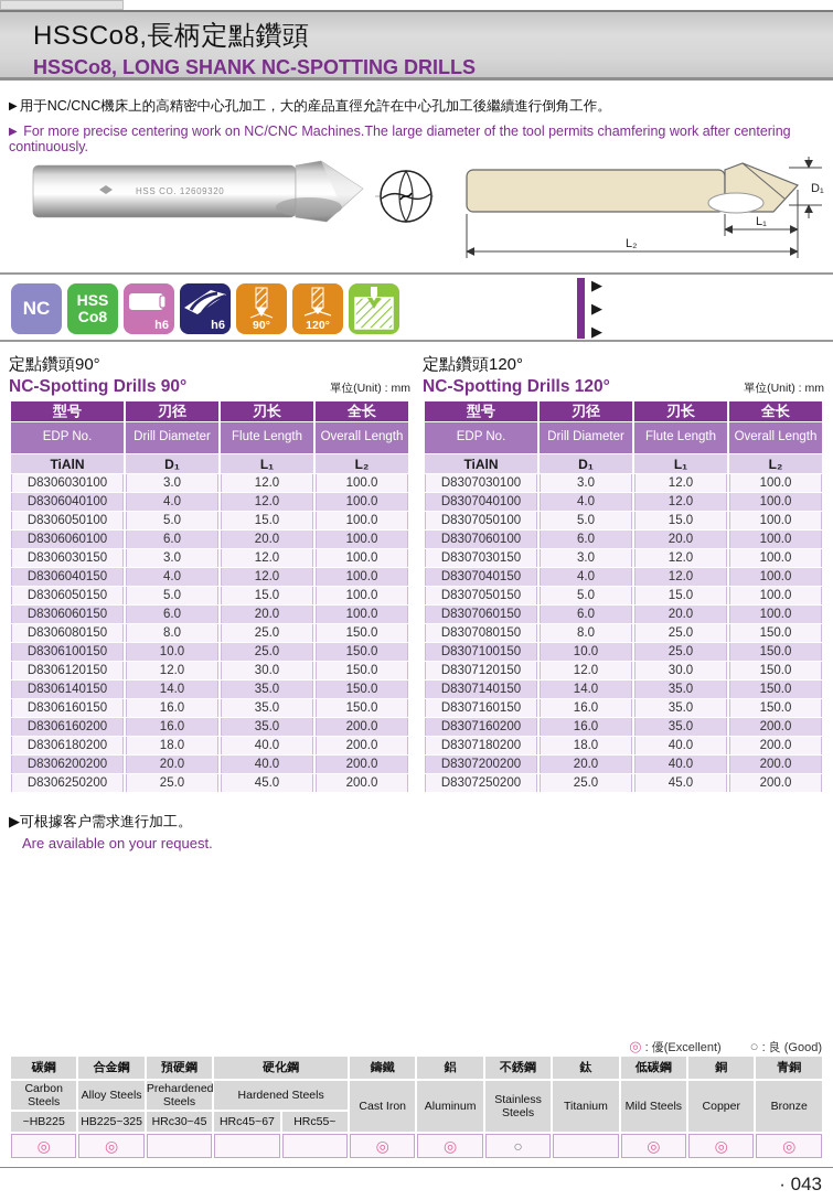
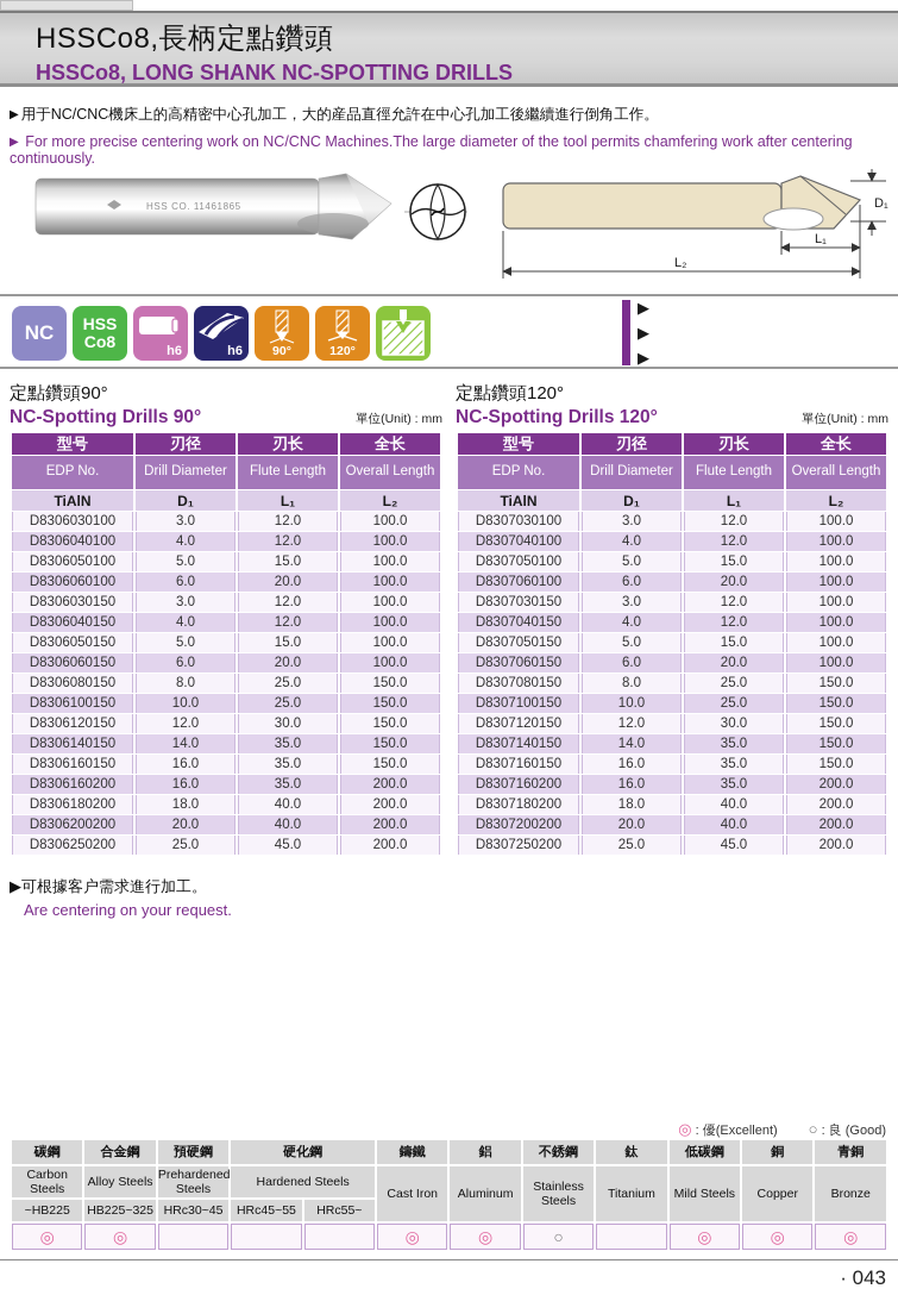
  HSSCo8,長柄定點鑽頭
  HSSCo8, LONG SHANK NC-SPOTTING DRILLS
  ▶ 用于NC/CNC機床上的高精密中心孔加工，大的産品直徑允許在中心孔加工後繼續進行倒角工作。
  ▶ For more precise centering work on NC/CNC Machines.The large diameter of the tool permits chamfering work after centering continuously.
- HSS CO. 12609320
+ HSS CO. 11461865
  D₁
  L₁
  L₂
  NC
  HSS
  Co8
  h6
  h6
  90°
  120°
  ▶
  ▶
  ▶
  定點鑽頭90°
  NC-Spotting Drills 90°
  單位(Unit) : mm
  型号	刃径	刃长	全长
  EDP No.	Drill Diameter	Flute Length	Overall Length
  TiAlN	D₁	L₁	L₂
  D8306030100	3.0	12.0	100.0
  D8306040100	4.0	12.0	100.0
  D8306050100	5.0	15.0	100.0
  D8306060100	6.0	20.0	100.0
  D8306030150	3.0	12.0	100.0
  D8306040150	4.0	12.0	100.0
  D8306050150	5.0	15.0	100.0
  D8306060150	6.0	20.0	100.0
  D8306080150	8.0	25.0	150.0
  D8306100150	10.0	25.0	150.0
  D8306120150	12.0	30.0	150.0
  D8306140150	14.0	35.0	150.0
  D8306160150	16.0	35.0	150.0
  D8306160200	16.0	35.0	200.0
  D8306180200	18.0	40.0	200.0
  D8306200200	20.0	40.0	200.0
  D8306250200	25.0	45.0	200.0
  定點鑽頭120°
  NC-Spotting Drills 120°
  單位(Unit) : mm
  型号	刃径	刃长	全长
  EDP No.	Drill Diameter	Flute Length	Overall Length
  TiAlN	D₁	L₁	L₂
  D8307030100	3.0	12.0	100.0
  D8307040100	4.0	12.0	100.0
  D8307050100	5.0	15.0	100.0
  D8307060100	6.0	20.0	100.0
  D8307030150	3.0	12.0	100.0
  D8307040150	4.0	12.0	100.0
  D8307050150	5.0	15.0	100.0
  D8307060150	6.0	20.0	100.0
  D8307080150	8.0	25.0	150.0
  D8307100150	10.0	25.0	150.0
  D8307120150	12.0	30.0	150.0
  D8307140150	14.0	35.0	150.0
  D8307160150	16.0	35.0	150.0
  D8307160200	16.0	35.0	200.0
  D8307180200	18.0	40.0	200.0
  D8307200200	20.0	40.0	200.0
  D8307250200	25.0	45.0	200.0
  ▶可根據客户需求進行加工。
- Are available on your request.
+ Are centering on your request.
  ◎ : 優(Excellent) ○ : 良 (Good)
  碳鋼	合金鋼	預硬鋼	硬化鋼	鑄鐵	鋁	不銹鋼	鈦	低碳鋼	銅	青銅
  Carbon Steels	Alloy Steels	Prehardened Steels	Hardened Steels	Cast Iron	Aluminum	Stainless Steels	Titanium	Mild Steels	Copper	Bronze
- ~HB225	HB225~325	HRc30~45	HRc45~67	HRc55~
+ ~HB225	HB225~325	HRc30~45	HRc45~55	HRc55~
  ◎	◎				◎	◎	○		◎	◎	◎
  · 043
